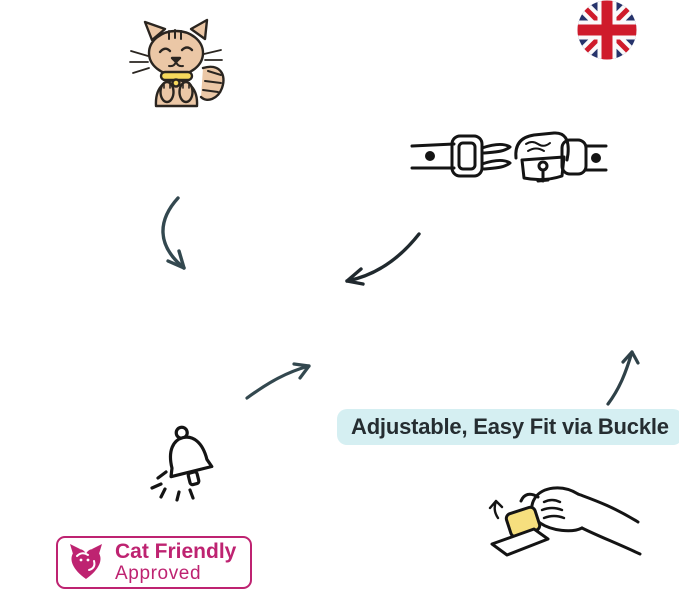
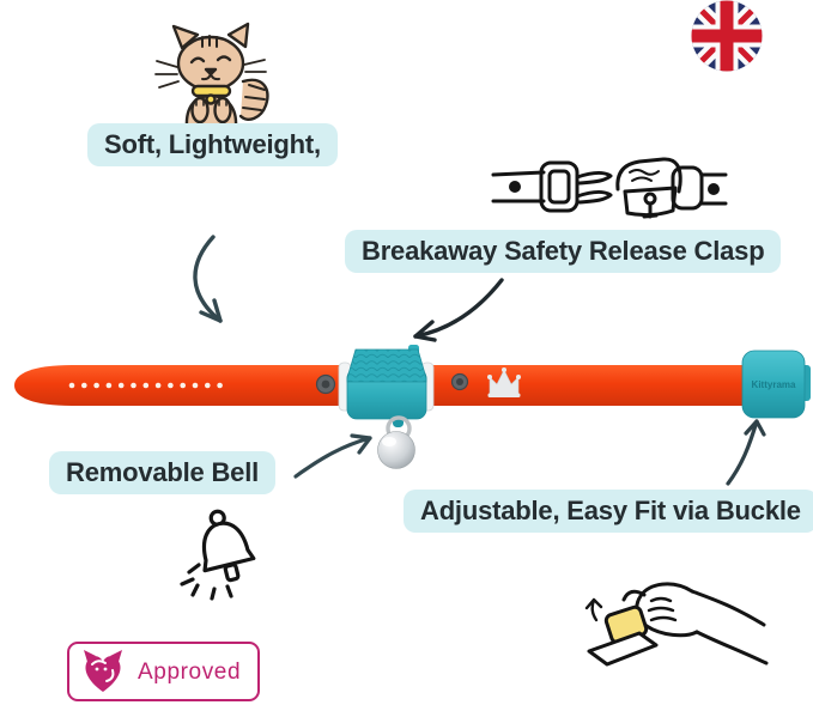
+ Soft, Lightweight,
+ Breakaway Safety Release Clasp
+ Kittyrama
+ Removable Bell
  Adjustable, Easy Fit via Buckle
- Cat Friendly
  Approved
